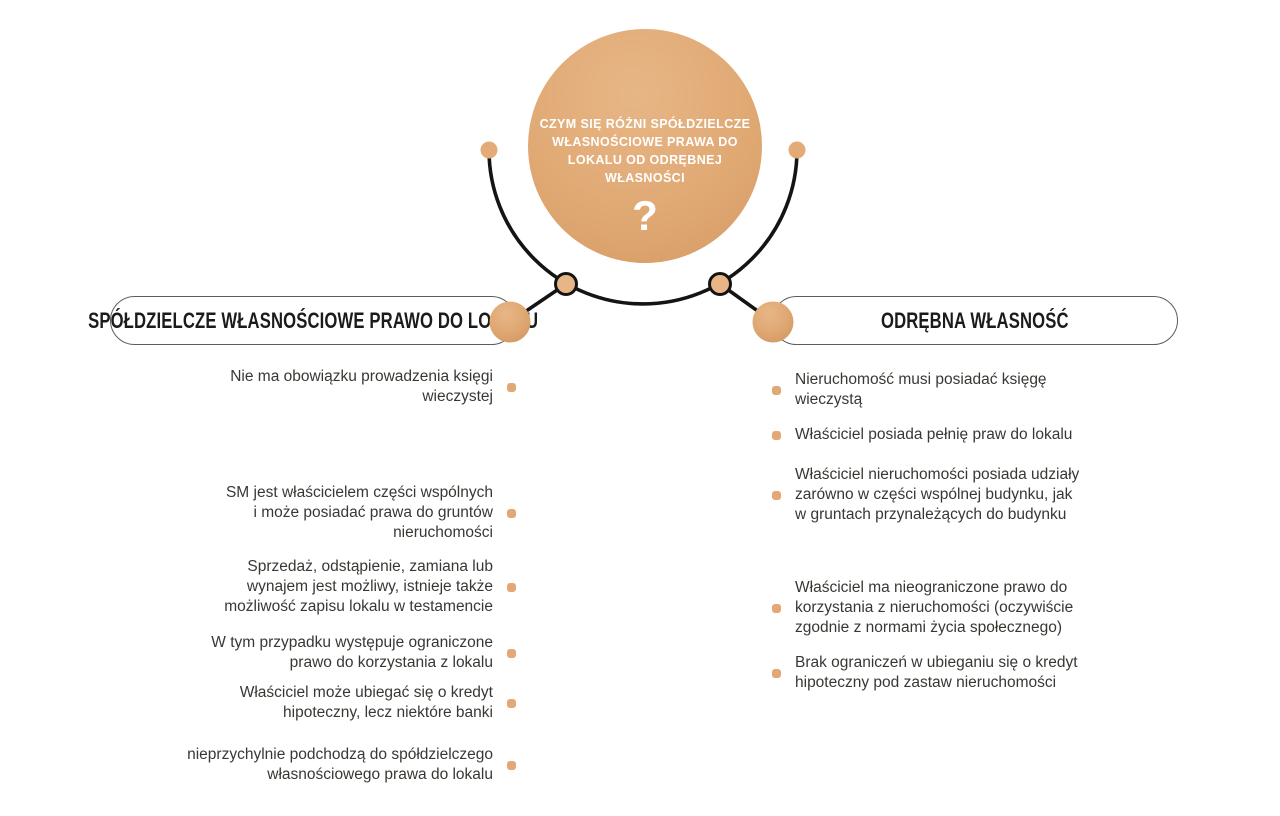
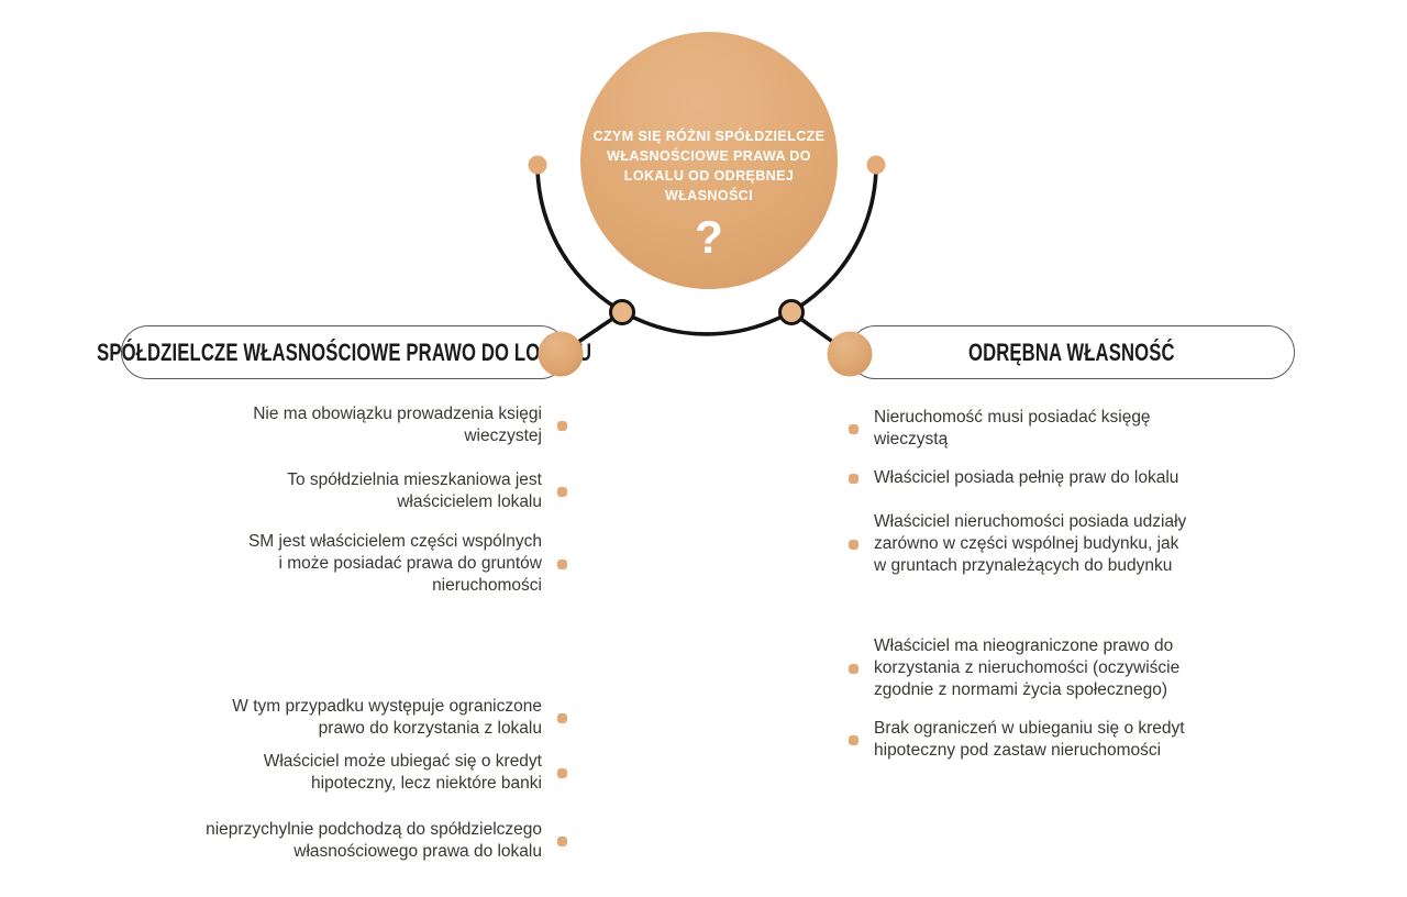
  CZYM SIĘ RÓŻNI SPÓŁDZIELCZE
  WŁASNOŚCIOWE PRAWA DO
  LOKALU OD ODRĘBNEJ
  WŁASNOŚCI
  ?
  SPÓŁDZIELCZE WŁASNOŚCIOWE PRAWO DO LOU
  ODRĘBNA WŁASNOŚĆ
  Nie ma obowiązku prowadzenia księgi
  wieczystej
+ To spółdzielnia mieszkaniowa jest
+ właścicielem lokalu
  SM jest właścicielem części wspólnych
  i może posiadać prawa do gruntów
  nieruchomości
- Sprzedaż, odstąpienie, zamiana lub
- wynajem jest możliwy, istnieje także
- możliwość zapisu lokalu w testamencie
  W tym przypadku występuje ograniczone
  prawo do korzystania z lokalu
  Właściciel może ubiegać się o kredyt
  hipoteczny, lecz niektóre banki
  nieprzychylnie podchodzą do spółdzielczego
  własnościowego prawa do lokalu
  Nieruchomość musi posiadać księgę
  wieczystą
  Właściciel posiada pełnię praw do lokalu
  Właściciel nieruchomości posiada udziały
  zarówno w części wspólnej budynku, jak
  w gruntach przynależących do budynku
  Właściciel ma nieograniczone prawo do
  korzystania z nieruchomości (oczywiście
  zgodnie z normami życia społecznego)
  Brak ograniczeń w ubieganiu się o kredyt
  hipoteczny pod zastaw nieruchomości
